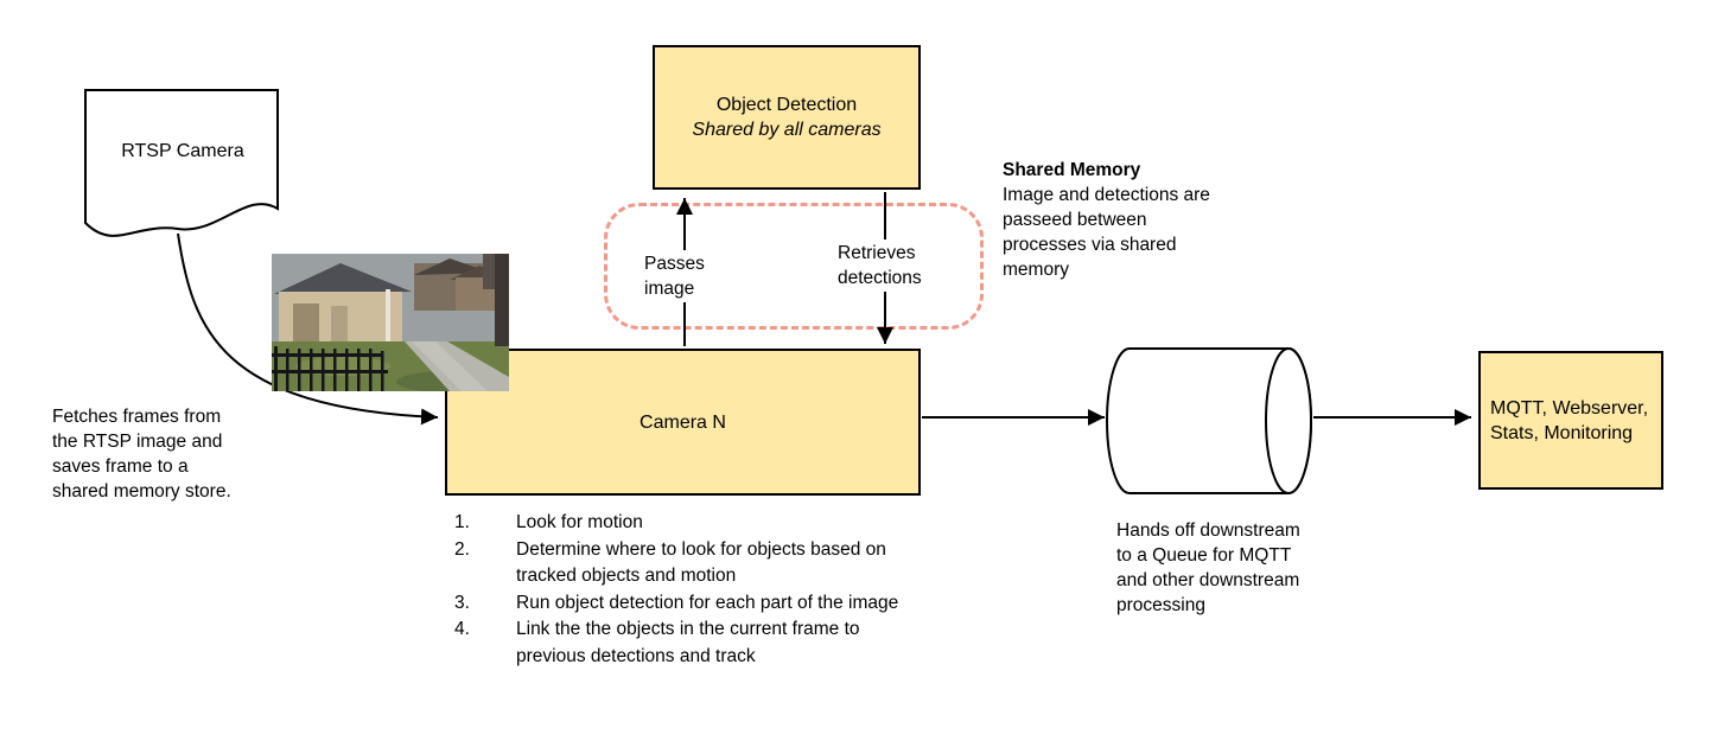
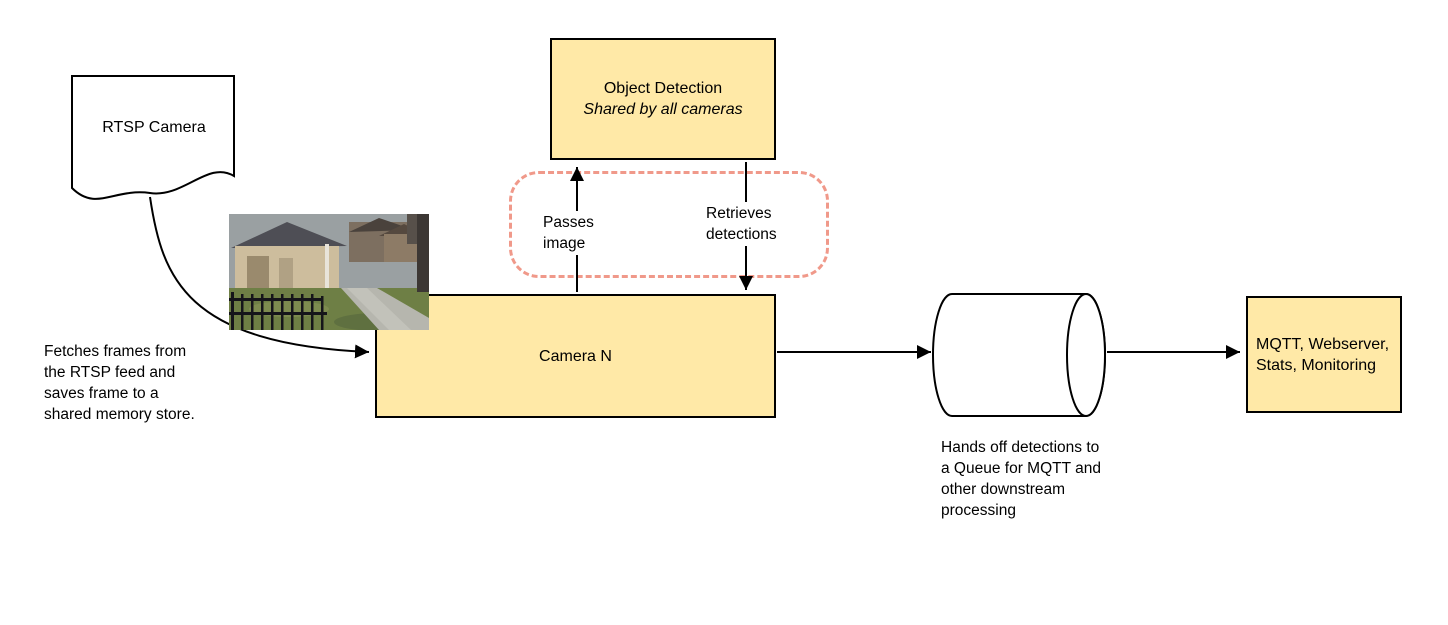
  RTSP Camera
- Fetches frames from the RTSP image and saves frame to a shared memory store.
+ Fetches frames from the RTSP feed and saves frame to a shared memory store.
  Object Detection
  Shared by all cameras
  Passes image
  Retrieves detections
- Shared Memory
- Image and detections are passeed between processes via shared memory
  Camera N
- 1.
- Look for motion
- 2.
- Determine where to look for objects based on tracked objects and motion
- 3.
- Run object detection for each part of the image
- 4.
- Link the the objects in the current frame to previous detections and track
- Hands off downstream to a Queue for MQTT and other downstream processing
+ Hands off detections to a Queue for MQTT and other downstream processing
  MQTT, Webserver, Stats, Monitoring
